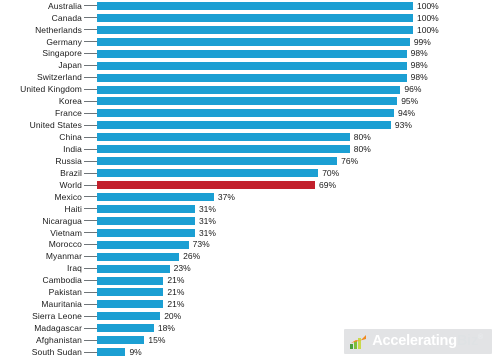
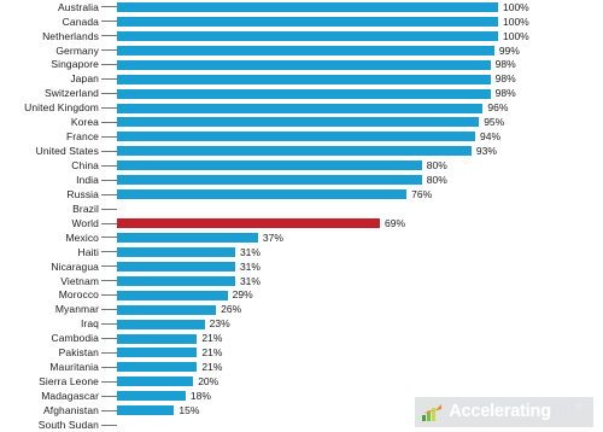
  Australia
  100%
  Canada
  100%
  Netherlands
  100%
  Germany
  99%
  Singapore
  98%
  Japan
  98%
  Switzerland
  98%
  United Kingdom
  96%
  Korea
  95%
  France
  94%
  United States
  93%
  China
  80%
  India
  80%
  Russia
  76%
  Brazil
- 70%
  World
  69%
  Mexico
  37%
  Haiti
  31%
  Nicaragua
  31%
  Vietnam
  31%
  Morocco
- 73%
+ 29%
  Myanmar
  26%
  Iraq
  23%
  Cambodia
  21%
  Pakistan
  21%
  Mauritania
  21%
  Sierra Leone
  20%
  Madagascar
  18%
  Afghanistan
  15%
  South Sudan
- 9%
  Accelerating
